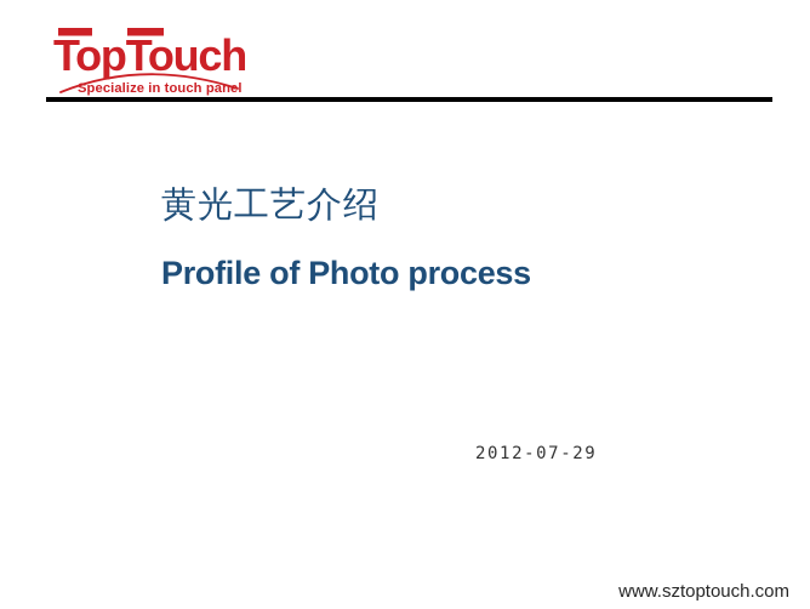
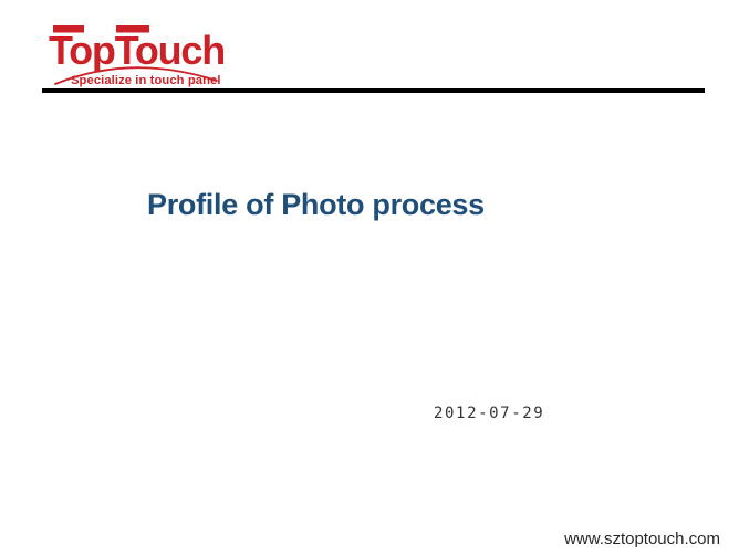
  TopTouch
  Specialize in touch panel
- 黄光工艺介绍
  Profile of Photo process
  2012-07-29
  www.sztoptouch.com
